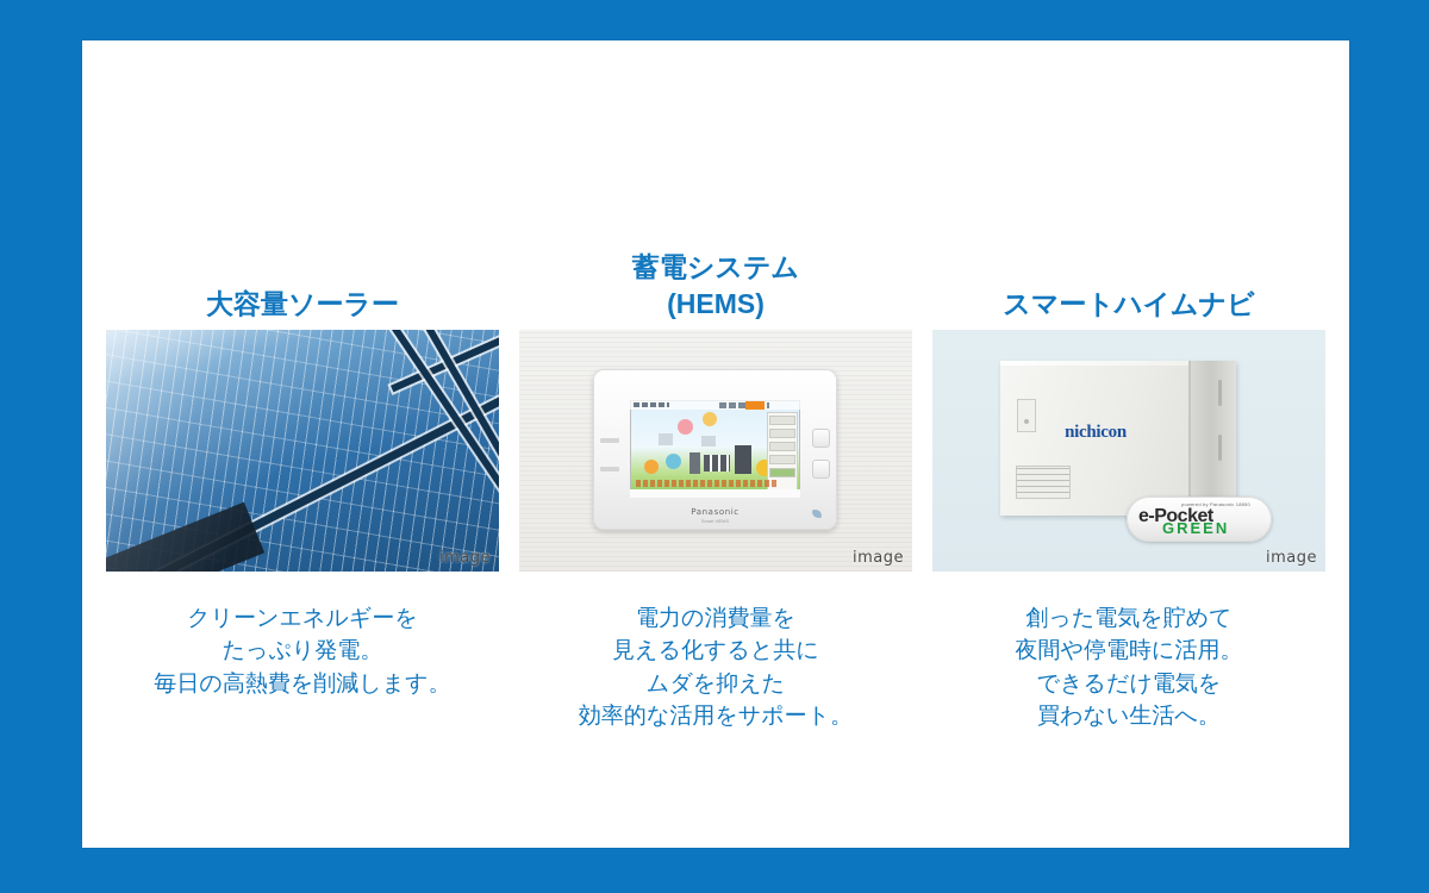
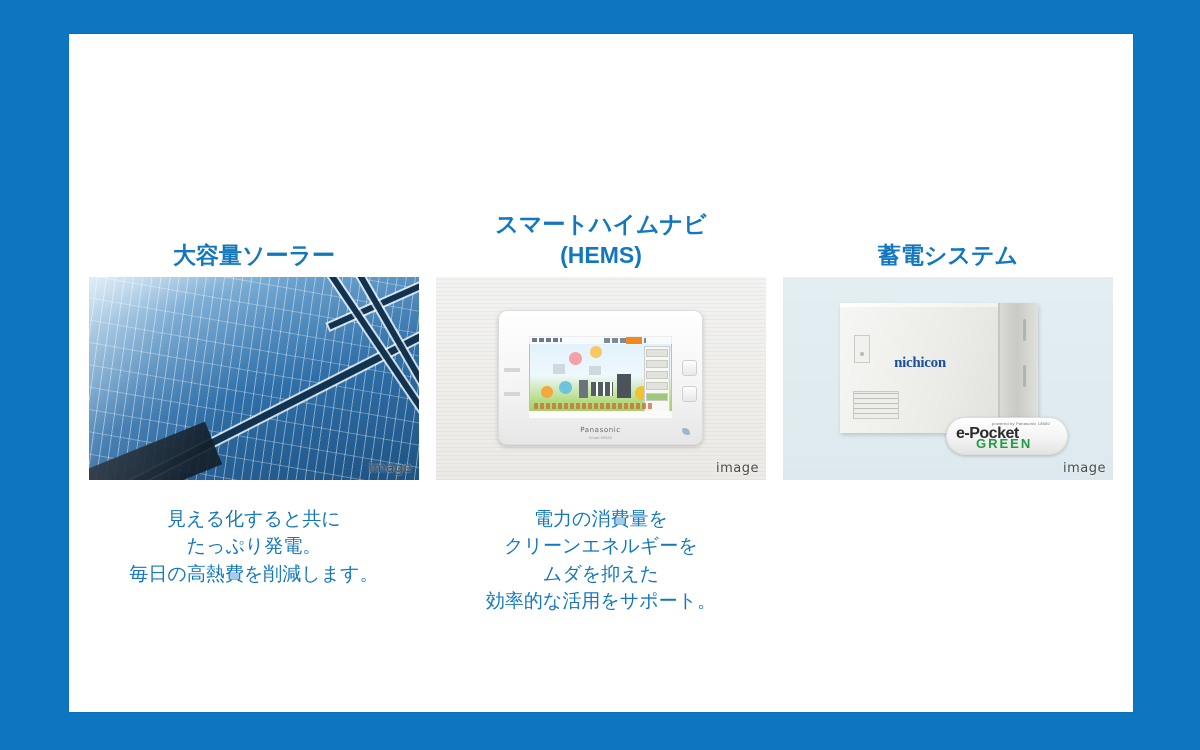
  大容量ソーラー
  image
- クリーンエネルギーを
+ 見える化すると共に
  たっぷり発電。
  毎日の高熱費を削減します。
- 蓄電システム
+ スマートハイムナビ
  (HEMS)
  Panasonic
  image
  電力の消費量を
- 見える化すると共に
+ クリーンエネルギーを
  ムダを抑えた
  効率的な活用をサポート。
- スマートハイムナビ
+ 蓄電システム
  nichicon
  e-Pocket
  GREEN
  image
- 創った電気を貯めて
- 夜間や停電時に活用。
- できるだけ電気を
- 買わない生活へ。
